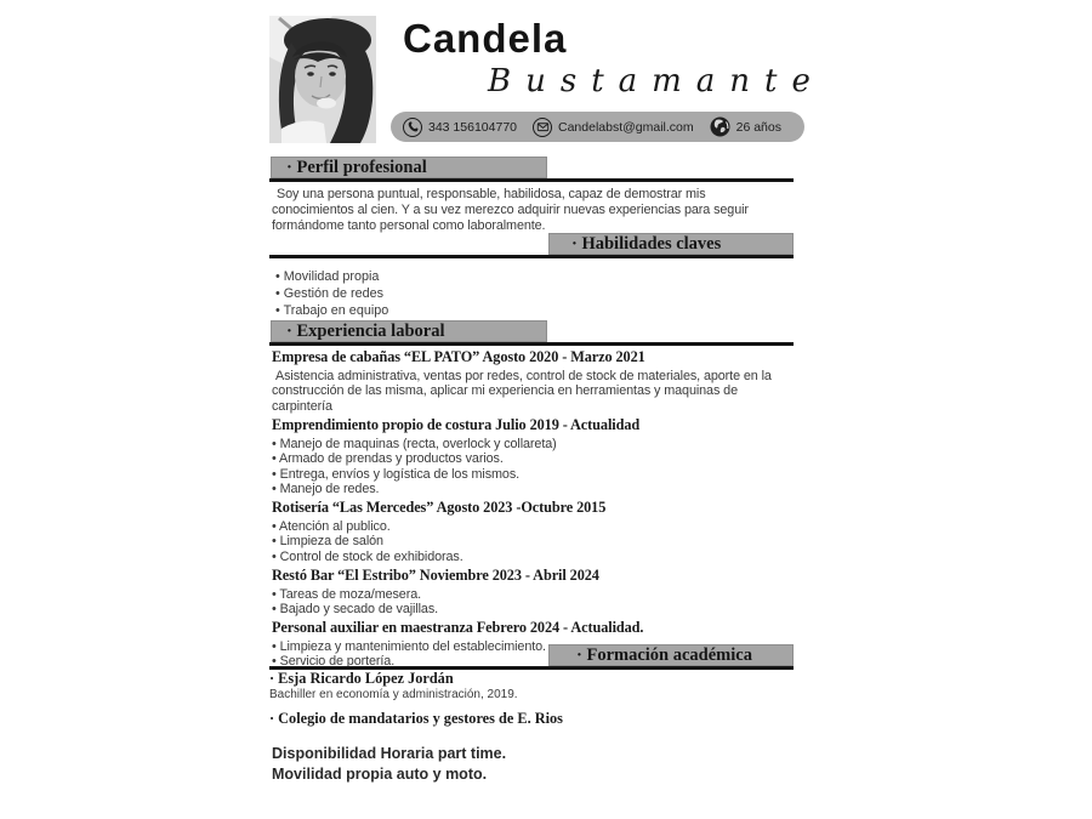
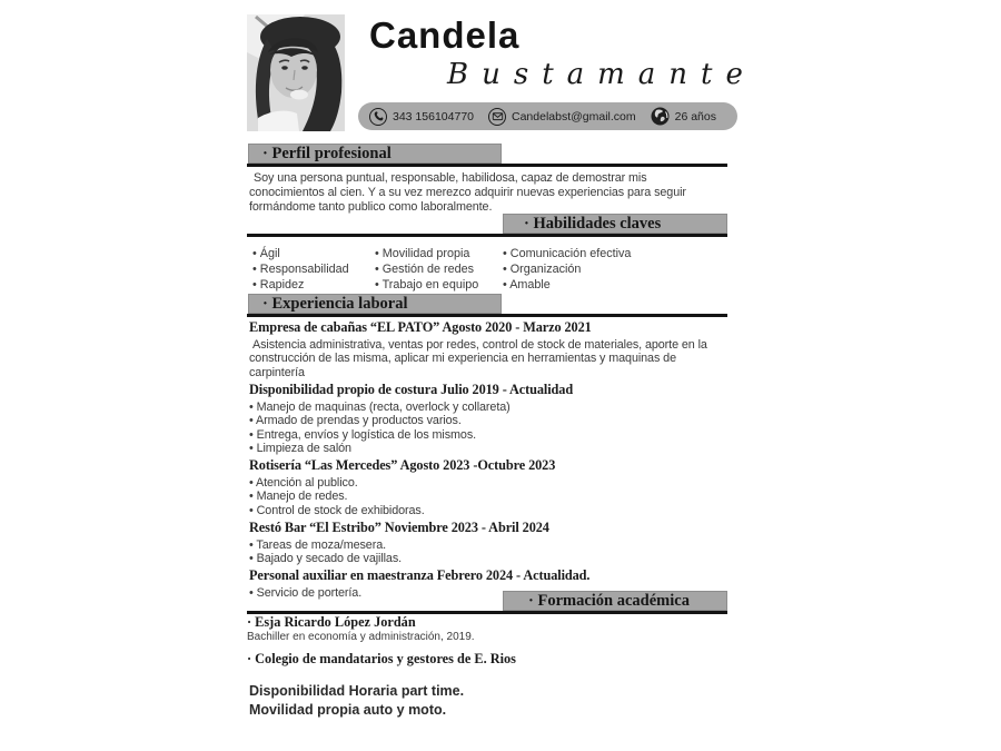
  Candela
  Bustamante
  343 156104770
  Candelabst@gmail.com
  26 años
  · Perfil profesional
- Soy una persona puntual, responsable, habilidosa, capaz de demostrar mis conocimientos al cien. Y a su vez merezco adquirir nuevas experiencias para seguir formándome tanto personal como laboralmente.
+ Soy una persona puntual, responsable, habilidosa, capaz de demostrar mis conocimientos al cien. Y a su vez merezco adquirir nuevas experiencias para seguir formándome tanto publico como laboralmente.
  · Habilidades claves
+ Ágil
+ Responsabilidad
+ Rapidez
  Movilidad propia
  Gestión de redes
  Trabajo en equipo
+ Comunicación efectiva
+ Organización
+ Amable
  · Experiencia laboral
  Empresa de cabañas “EL PATO” Agosto 2020 - Marzo 2021
  Asistencia administrativa, ventas por redes, control de stock de materiales, aporte en la construcción de las misma, aplicar mi experiencia en herramientas y maquinas de carpintería
- Emprendimiento propio de costura Julio 2019 - Actualidad
+ Disponibilidad propio de costura Julio 2019 - Actualidad
  Manejo de maquinas (recta, overlock y collareta)
  Armado de prendas y productos varios.
  Entrega, envíos y logística de los mismos.
- Manejo de redes.
+ Limpieza de salón
- Rotisería “Las Mercedes” Agosto 2023 -Octubre 2015
+ Rotisería “Las Mercedes” Agosto 2023 -Octubre 2023
  Atención al publico.
- Limpieza de salón
+ Manejo de redes.
  Control de stock de exhibidoras.
  Restó Bar “El Estribo” Noviembre 2023 - Abril 2024
  Tareas de moza/mesera.
  Bajado y secado de vajillas.
  Personal auxiliar en maestranza Febrero 2024 - Actualidad.
- Limpieza y mantenimiento del establecimiento.
  Servicio de portería.
  · Formación académica
  · Esja Ricardo López Jordán
  Bachiller en economía y administración, 2019.
  · Colegio de mandatarios y gestores de E. Rios
  Disponibilidad Horaria part time.
  Movilidad propia auto y moto.
